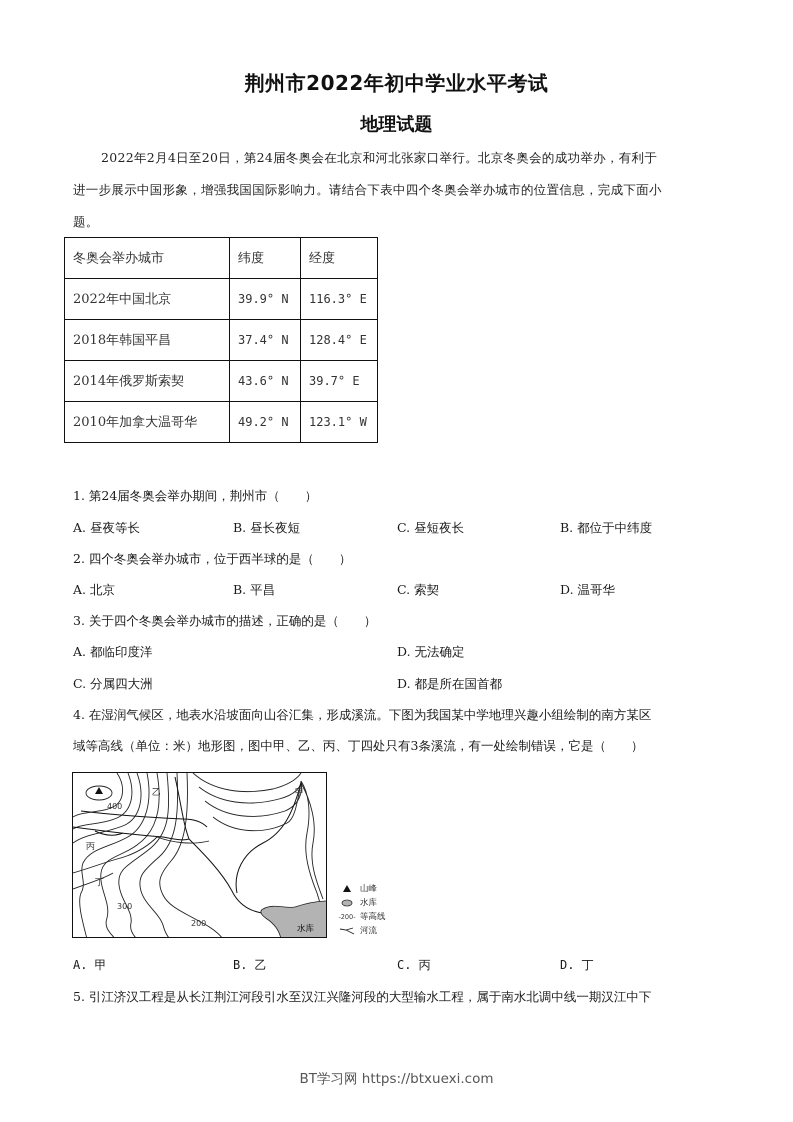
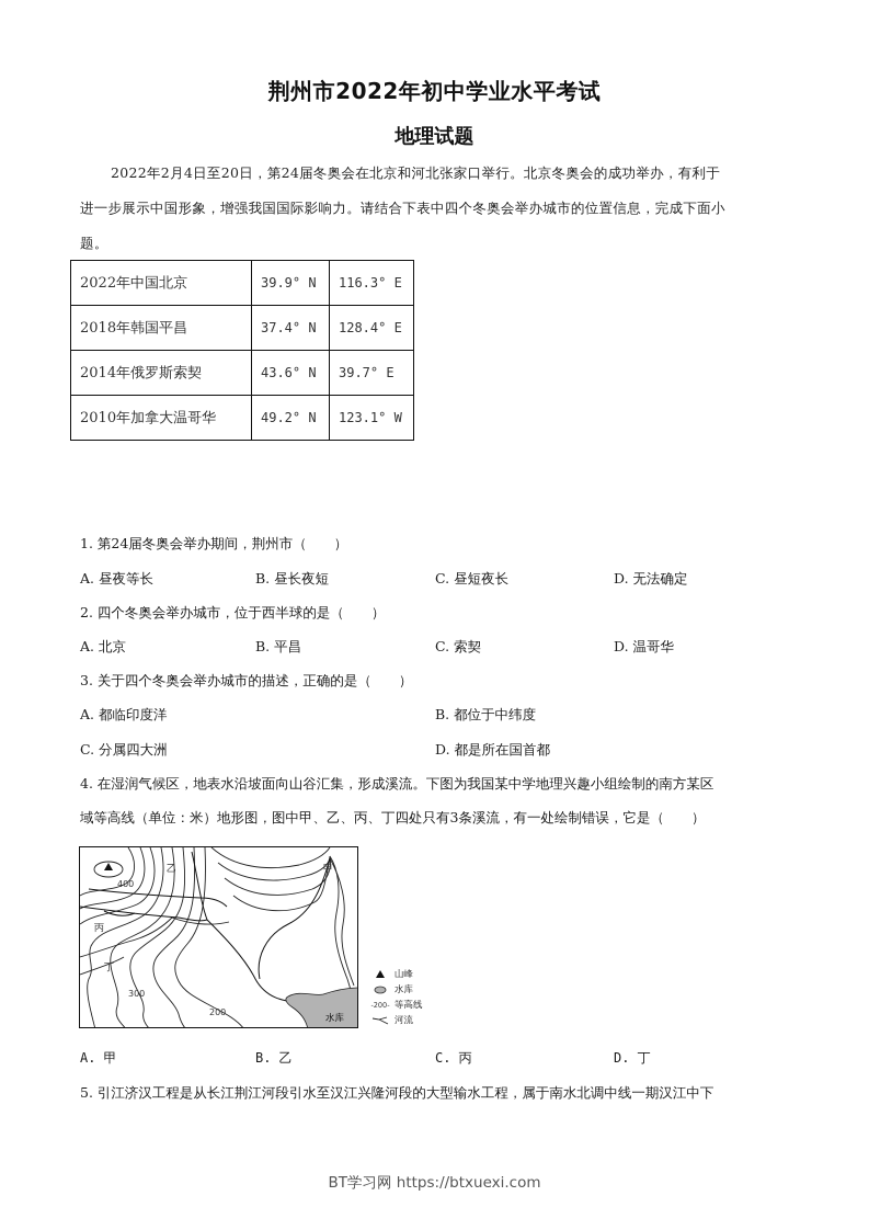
  荆州市2022年初中学业水平考试
  地理试题
  2022年2月4日至20日，第24届冬奥会在北京和河北张家口举行。北京冬奥会的成功举办，有利于
  进一步展示中国形象，增强我国国际影响力。请结合下表中四个冬奥会举办城市的位置信息，完成下面小
  题。
- 冬奥会举办城市	纬度	经度
  2022年中国北京	39.9° N	116.3° E
  2018年韩国平昌	37.4° N	128.4° E
  2014年俄罗斯索契	43.6° N	39.7° E
  2010年加拿大温哥华	49.2° N	123.1° W
  1. 第24届冬奥会举办期间，荆州市（ ）
  A. 昼夜等长
  B. 昼长夜短
  C. 昼短夜长
- B. 都位于中纬度
+ D. 无法确定
  2. 四个冬奥会举办城市，位于西半球的是（ ）
  A. 北京
  B. 平昌
  C. 索契
  D. 温哥华
  3. 关于四个冬奥会举办城市的描述，正确的是（ ）
  A. 都临印度洋
- D. 无法确定
+ B. 都位于中纬度
  C. 分属四大洲
  D. 都是所在国首都
  4. 在湿润气候区，地表水沿坡面向山谷汇集，形成溪流。下图为我国某中学地理兴趣小组绘制的南方某区
  域等高线（单位：米）地形图，图中甲、乙、丙、丁四处只有3条溪流，有一处绘制错误，它是（ ）
  400
  300
  200
  水库
  乙
  甲
  丙
  丁
  山峰
  水库
  -200-
  等高线
  河流
  A. 甲
  B. 乙
  C. 丙
  D. 丁
  5. 引江济汉工程是从长江荆江河段引水至汉江兴隆河段的大型输水工程，属于南水北调中线一期汉江中下
  BT学习网 https://btxuexi.com
